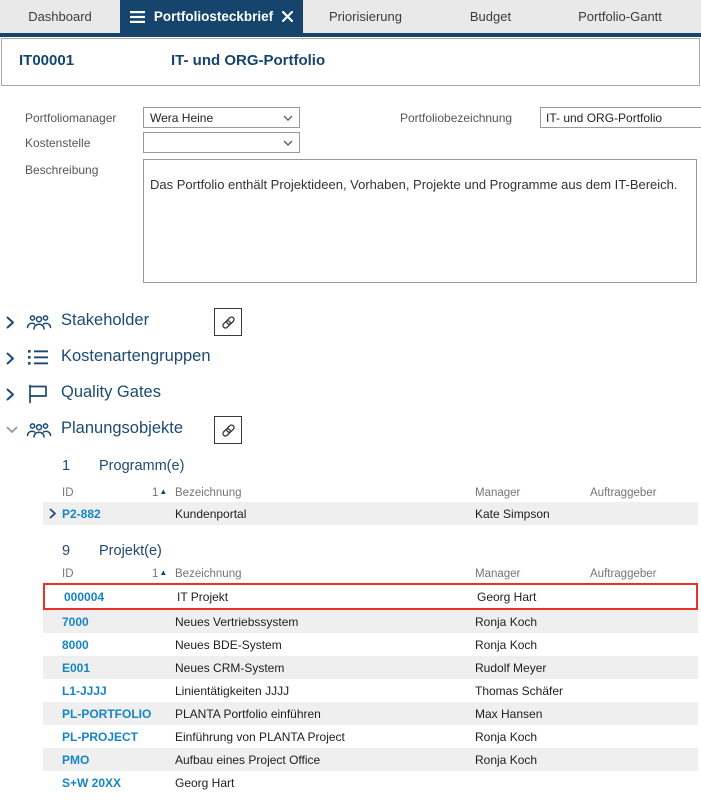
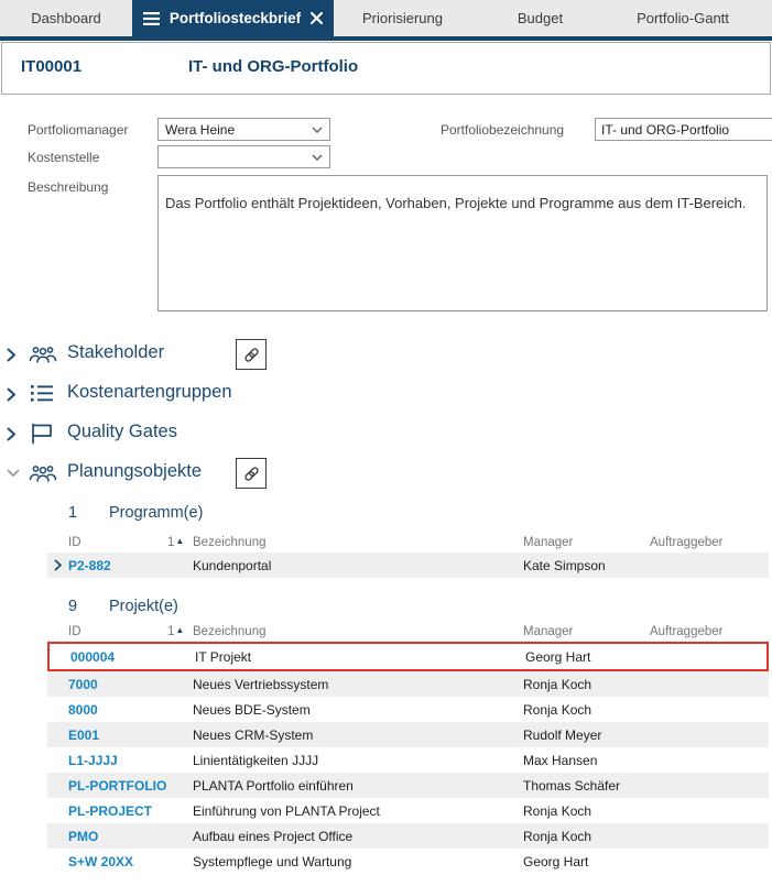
  Dashboard
  Portfoliosteckbrief
  Priorisierung
  Budget
  Portfolio-Gantt
  IT00001
  IT- und ORG-Portfolio
  Portfoliomanager
  Wera Heine
  Portfoliobezeichnung
  IT- und ORG-Portfolio
  Kostenstelle
  Beschreibung
  Das Portfolio enthält Projektideen, Vorhaben, Projekte und Programme aus dem IT-Bereich.
  Stakeholder
  Kostenartengruppen
  Quality Gates
  Planungsobjekte
  1
  Programm(e)
  ID
  1
  ▲
  Bezeichnung
  Manager
  Auftraggeber
  P2-882
  Kundenportal
  Kate Simpson
  9
  Projekt(e)
  ID
  1
  ▲
  Bezeichnung
  Manager
  Auftraggeber
  000004
  IT Projekt
  Georg Hart
  7000
  Neues Vertriebssystem
  Ronja Koch
  8000
  Neues BDE-System
  Ronja Koch
  E001
  Neues CRM-System
  Rudolf Meyer
  L1-JJJJ
  Linientätigkeiten JJJJ
- Thomas Schäfer
+ Max Hansen
  PL-PORTFOLIO
  PLANTA Portfolio einführen
- Max Hansen
+ Thomas Schäfer
  PL-PROJECT
  Einführung von PLANTA Project
  Ronja Koch
  PMO
  Aufbau eines Project Office
  Ronja Koch
  S+W 20XX
+ Systempflege und Wartung
  Georg Hart
